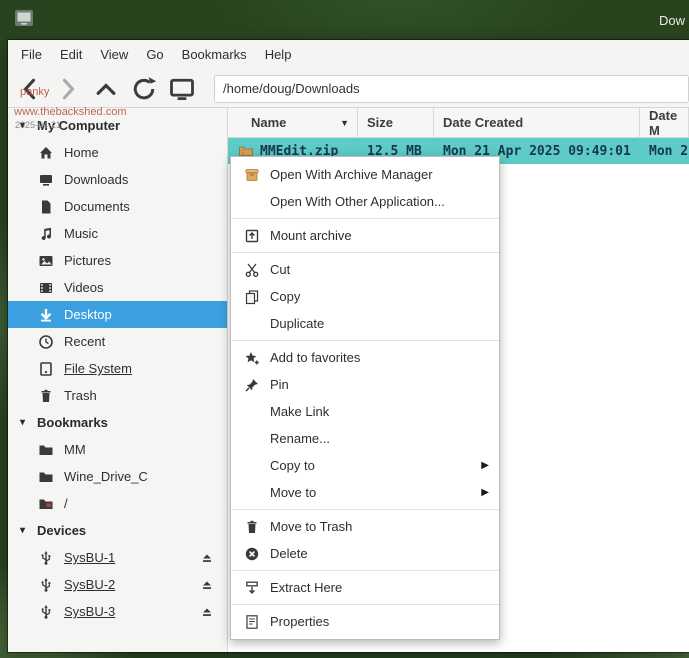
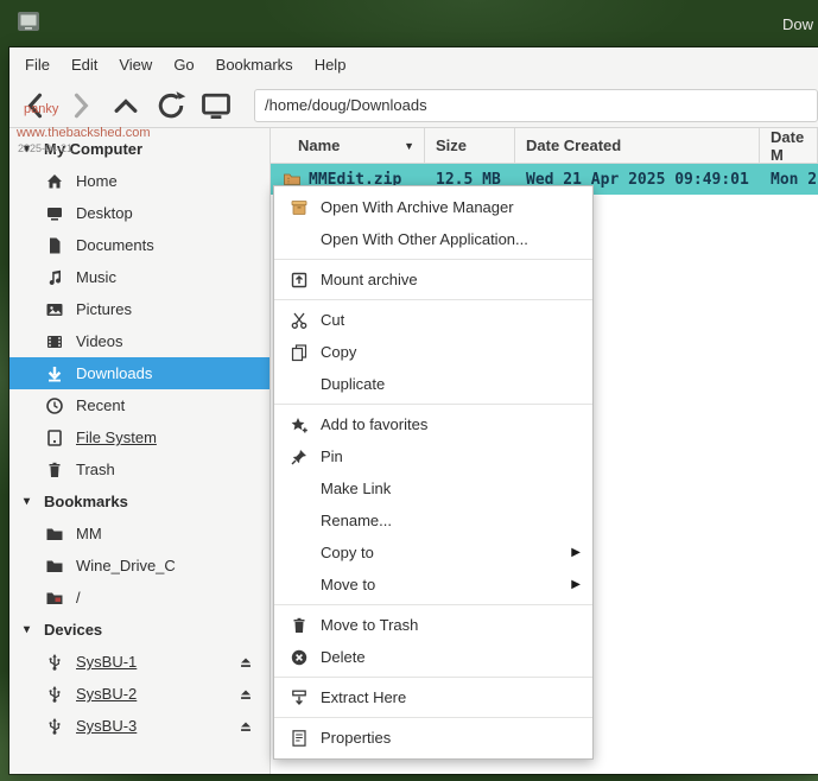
  Dow
  File
  Edit
  View
  Go
  Bookmarks
  Help
  /home/doug/Downloads
  ▾
  My Computer
  Home
- Downloads
+ Desktop
  Documents
  Music
  Pictures
  Videos
- Desktop
+ Downloads
  Recent
  File System
  Trash
  ▾
  Bookmarks
  MM
  Wine_Drive_C
  /
  ▾
  Devices
  SysBU-1
  SysBU-2
  SysBU-3
  Name
  ▼
  Size
  Date Created
  Date M
  MMEdit.zip
  12.5 MB
- Mon 21 Apr 2025 09:49:01
+ Wed 21 Apr 2025 09:49:01
  Mon 2
  Open With Archive Manager
  Open With Other Application...
  Mount archive
  Cut
  Copy
  Duplicate
  Add to favorites
  Pin
  Make Link
  Rename...
  Copy to
  ▶
  Move to
  ▶
  Move to Trash
  Delete
  Extract Here
  Properties
  panky
  www.thebackshed.com
  2025-04-21
